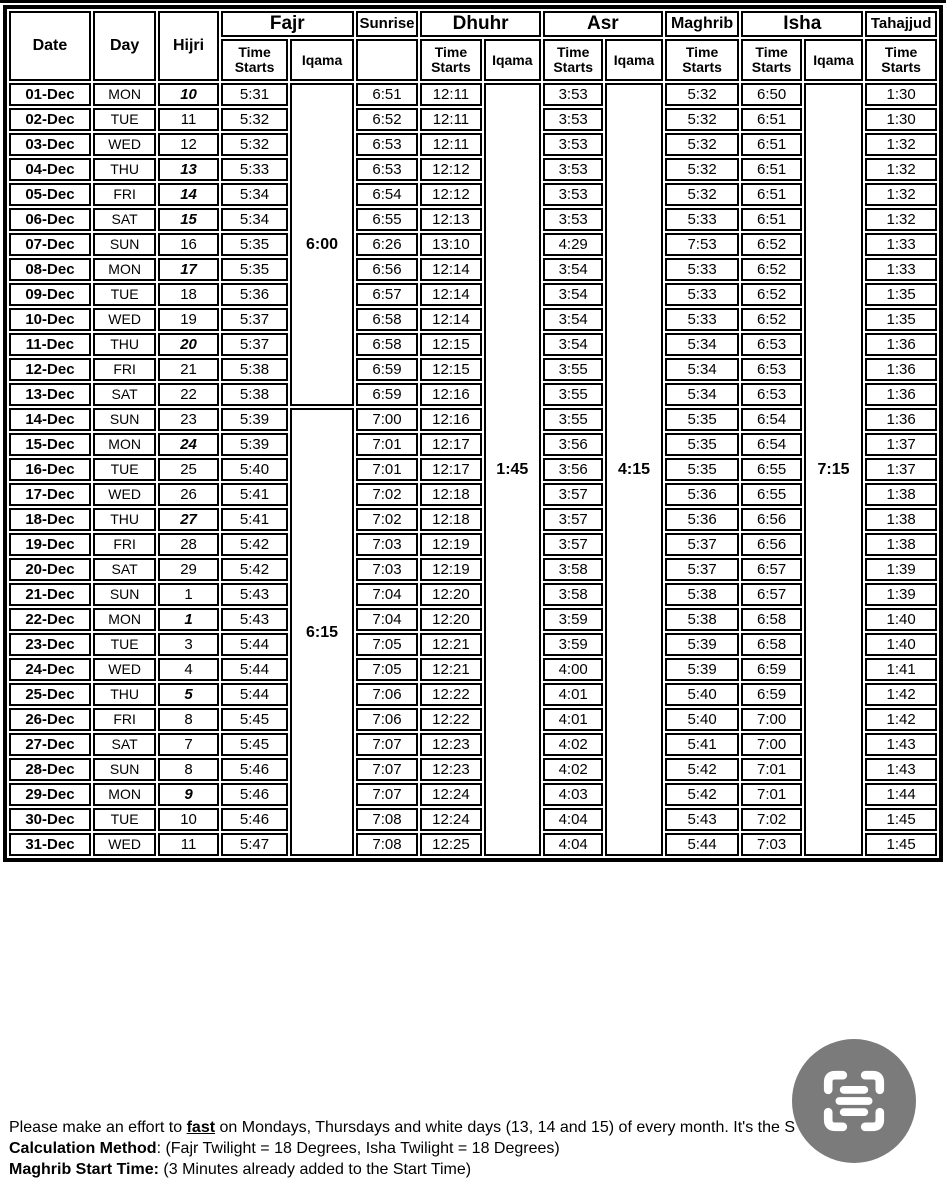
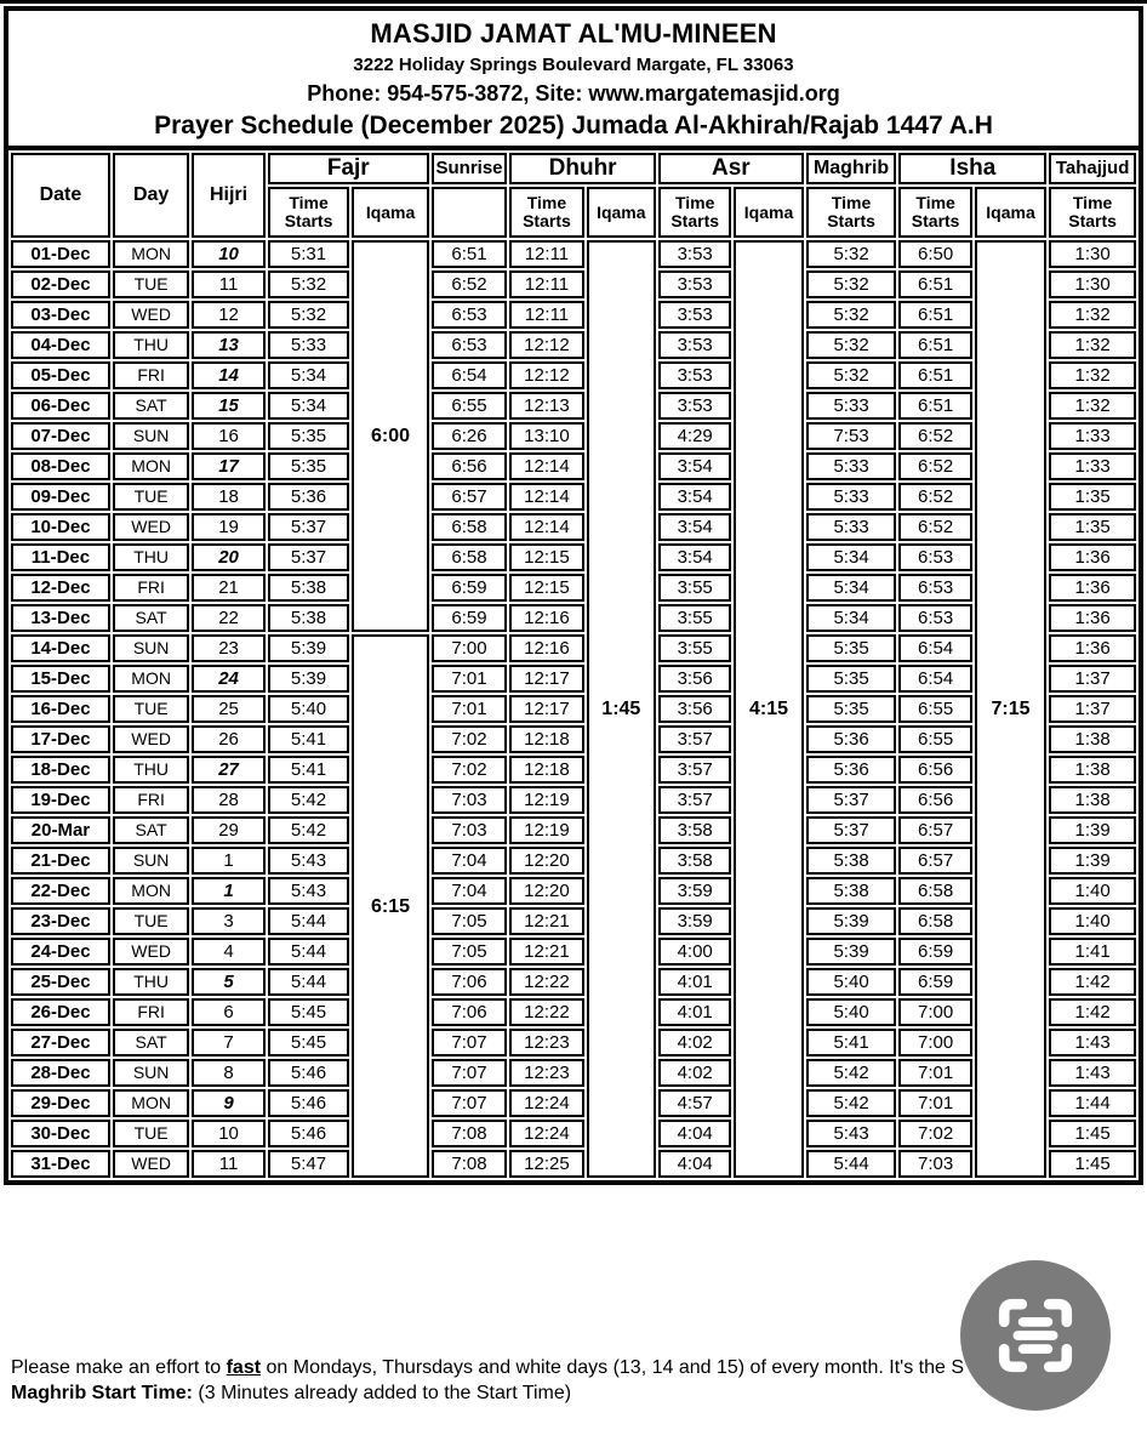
+ MASJID JAMAT AL'MU-MINEEN
+ 3222 Holiday Springs Boulevard Margate, FL 33063
+ Phone: 954-575-3872, Site: www.margatemasjid.org
+ Prayer Schedule (December 2025) Jumada Al-Akhirah/Rajab 1447 A.H
  Date	Day	Hijri	Fajr	Sunrise	Dhuhr	Asr	Maghrib	Isha	Tahajjud
  Time Starts	Iqama		Time Starts	Iqama	Time Starts	Iqama	Time Starts	Time Starts	Iqama	Time Starts
  01-Dec	MON	10	5:31	6:00	6:51	12:11	1:45	3:53	4:15	5:32	6:50	7:15	1:30
  02-Dec	TUE	11	5:32	6:52	12:11	3:53	5:32	6:51	1:30
  03-Dec	WED	12	5:32	6:53	12:11	3:53	5:32	6:51	1:32
  04-Dec	THU	13	5:33	6:53	12:12	3:53	5:32	6:51	1:32
  05-Dec	FRI	14	5:34	6:54	12:12	3:53	5:32	6:51	1:32
  06-Dec	SAT	15	5:34	6:55	12:13	3:53	5:33	6:51	1:32
  07-Dec	SUN	16	5:35	6:26	13:10	4:29	7:53	6:52	1:33
  08-Dec	MON	17	5:35	6:56	12:14	3:54	5:33	6:52	1:33
  09-Dec	TUE	18	5:36	6:57	12:14	3:54	5:33	6:52	1:35
  10-Dec	WED	19	5:37	6:58	12:14	3:54	5:33	6:52	1:35
  11-Dec	THU	20	5:37	6:58	12:15	3:54	5:34	6:53	1:36
  12-Dec	FRI	21	5:38	6:59	12:15	3:55	5:34	6:53	1:36
  13-Dec	SAT	22	5:38	6:59	12:16	3:55	5:34	6:53	1:36
  14-Dec	SUN	23	5:39	6:15	7:00	12:16	3:55	5:35	6:54	1:36
  15-Dec	MON	24	5:39	7:01	12:17	3:56	5:35	6:54	1:37
  16-Dec	TUE	25	5:40	7:01	12:17	3:56	5:35	6:55	1:37
  17-Dec	WED	26	5:41	7:02	12:18	3:57	5:36	6:55	1:38
  18-Dec	THU	27	5:41	7:02	12:18	3:57	5:36	6:56	1:38
  19-Dec	FRI	28	5:42	7:03	12:19	3:57	5:37	6:56	1:38
- 20-Dec	SAT	29	5:42	7:03	12:19	3:58	5:37	6:57	1:39
+ 20-Mar	SAT	29	5:42	7:03	12:19	3:58	5:37	6:57	1:39
  21-Dec	SUN	1	5:43	7:04	12:20	3:58	5:38	6:57	1:39
  22-Dec	MON	1	5:43	7:04	12:20	3:59	5:38	6:58	1:40
  23-Dec	TUE	3	5:44	7:05	12:21	3:59	5:39	6:58	1:40
  24-Dec	WED	4	5:44	7:05	12:21	4:00	5:39	6:59	1:41
  25-Dec	THU	5	5:44	7:06	12:22	4:01	5:40	6:59	1:42
- 26-Dec	FRI	8	5:45	7:06	12:22	4:01	5:40	7:00	1:42
+ 26-Dec	FRI	6	5:45	7:06	12:22	4:01	5:40	7:00	1:42
  27-Dec	SAT	7	5:45	7:07	12:23	4:02	5:41	7:00	1:43
  28-Dec	SUN	8	5:46	7:07	12:23	4:02	5:42	7:01	1:43
- 29-Dec	MON	9	5:46	7:07	12:24	4:03	5:42	7:01	1:44
+ 29-Dec	MON	9	5:46	7:07	12:24	4:57	5:42	7:01	1:44
  30-Dec	TUE	10	5:46	7:08	12:24	4:04	5:43	7:02	1:45
  31-Dec	WED	11	5:47	7:08	12:25	4:04	5:44	7:03	1:45
  Please make an effort to fast on Mondays, Thursdays and white days (13, 14 and 15) of every month. It's the S
- Calculation Method: (Fajr Twilight = 18 Degrees, Isha Twilight = 18 Degrees)
  Maghrib Start Time: (3 Minutes already added to the Start Time)
